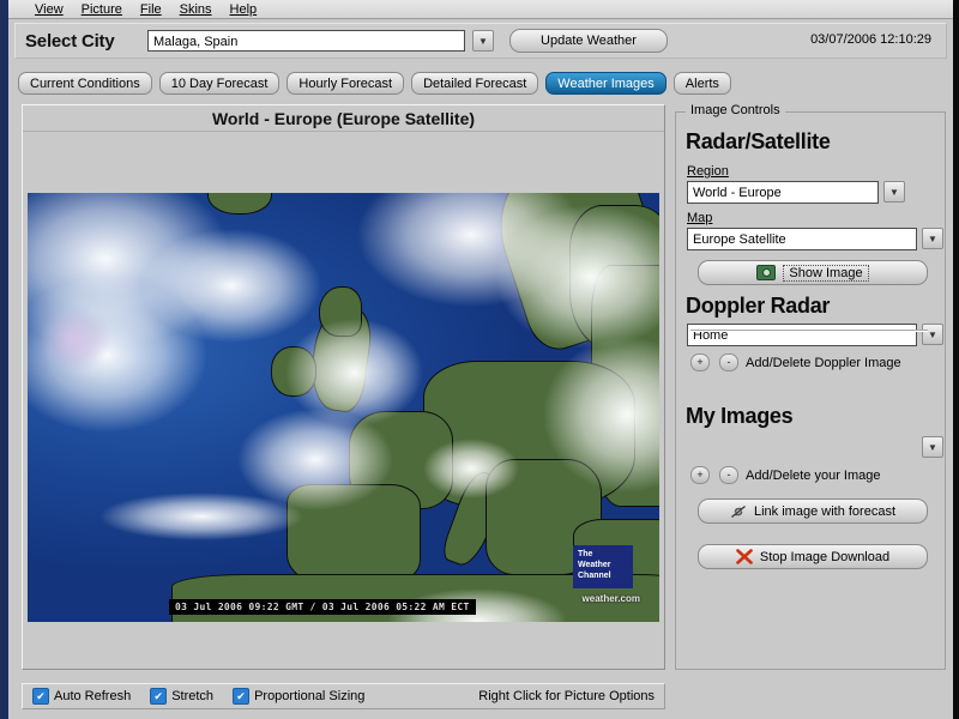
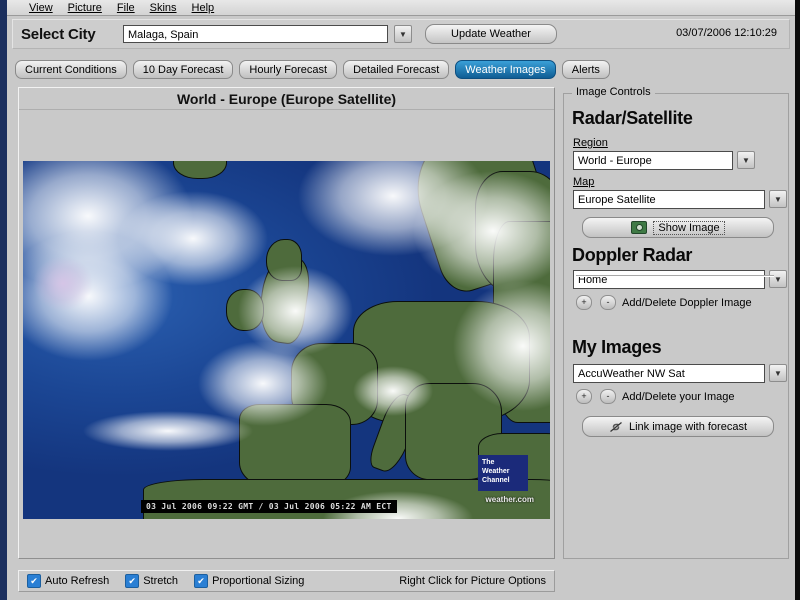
  View
  Picture
  File
  Skins
  Help
  Select City
  Malaga, Spain
  ▼
  Update Weather
  03/07/2006 12:10:29
  Current Conditions
  10 Day Forecast
  Hourly Forecast
  Detailed Forecast
  Weather Images
  Alerts
  World - Europe (Europe Satellite)
  weather.com
  03 Jul 2006 09:22 GMT / 03 Jul 2006 05:22 AM ECT
  ✔
  Auto Refresh
  ✔
  Stretch
  ✔
  Proportional Sizing
  Right Click for Picture Options
  Image Controls
  Radar/Satellite
  Region
  World - Europe
  ▼
  Map
  Europe Satellite
  ▼
  Show Image
  Doppler Radar
  Home
  ▼
  +
  -
  Add/Delete Doppler Image
  My Images
+ AccuWeather NW Sat
  ▼
  +
  -
  Add/Delete your Image
  Link image with forecast
- Stop Image Download
